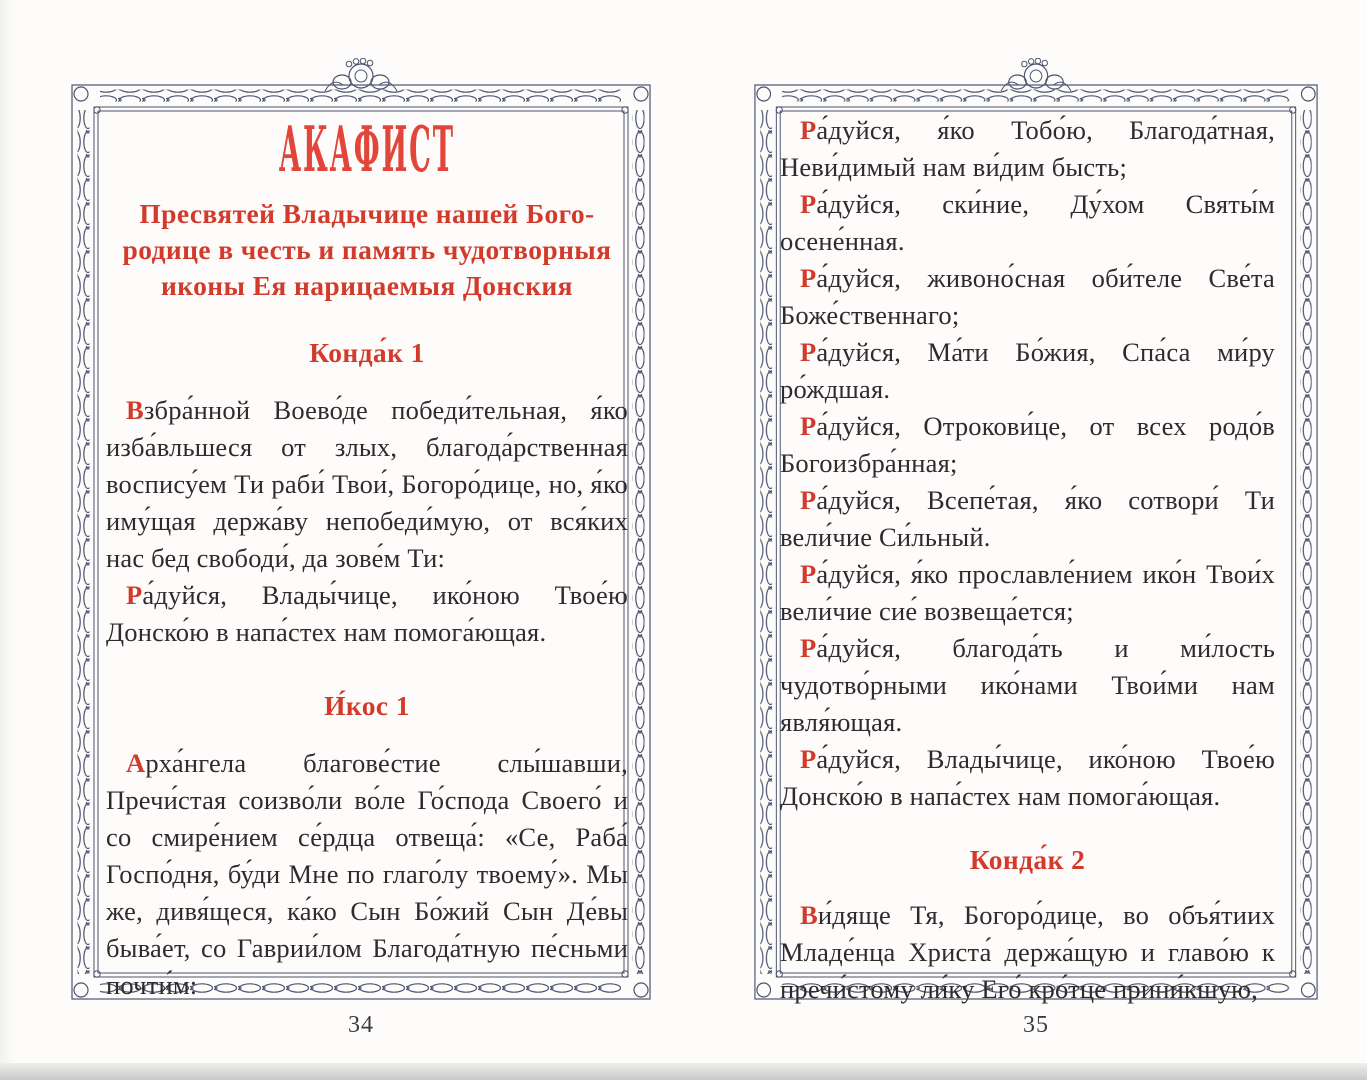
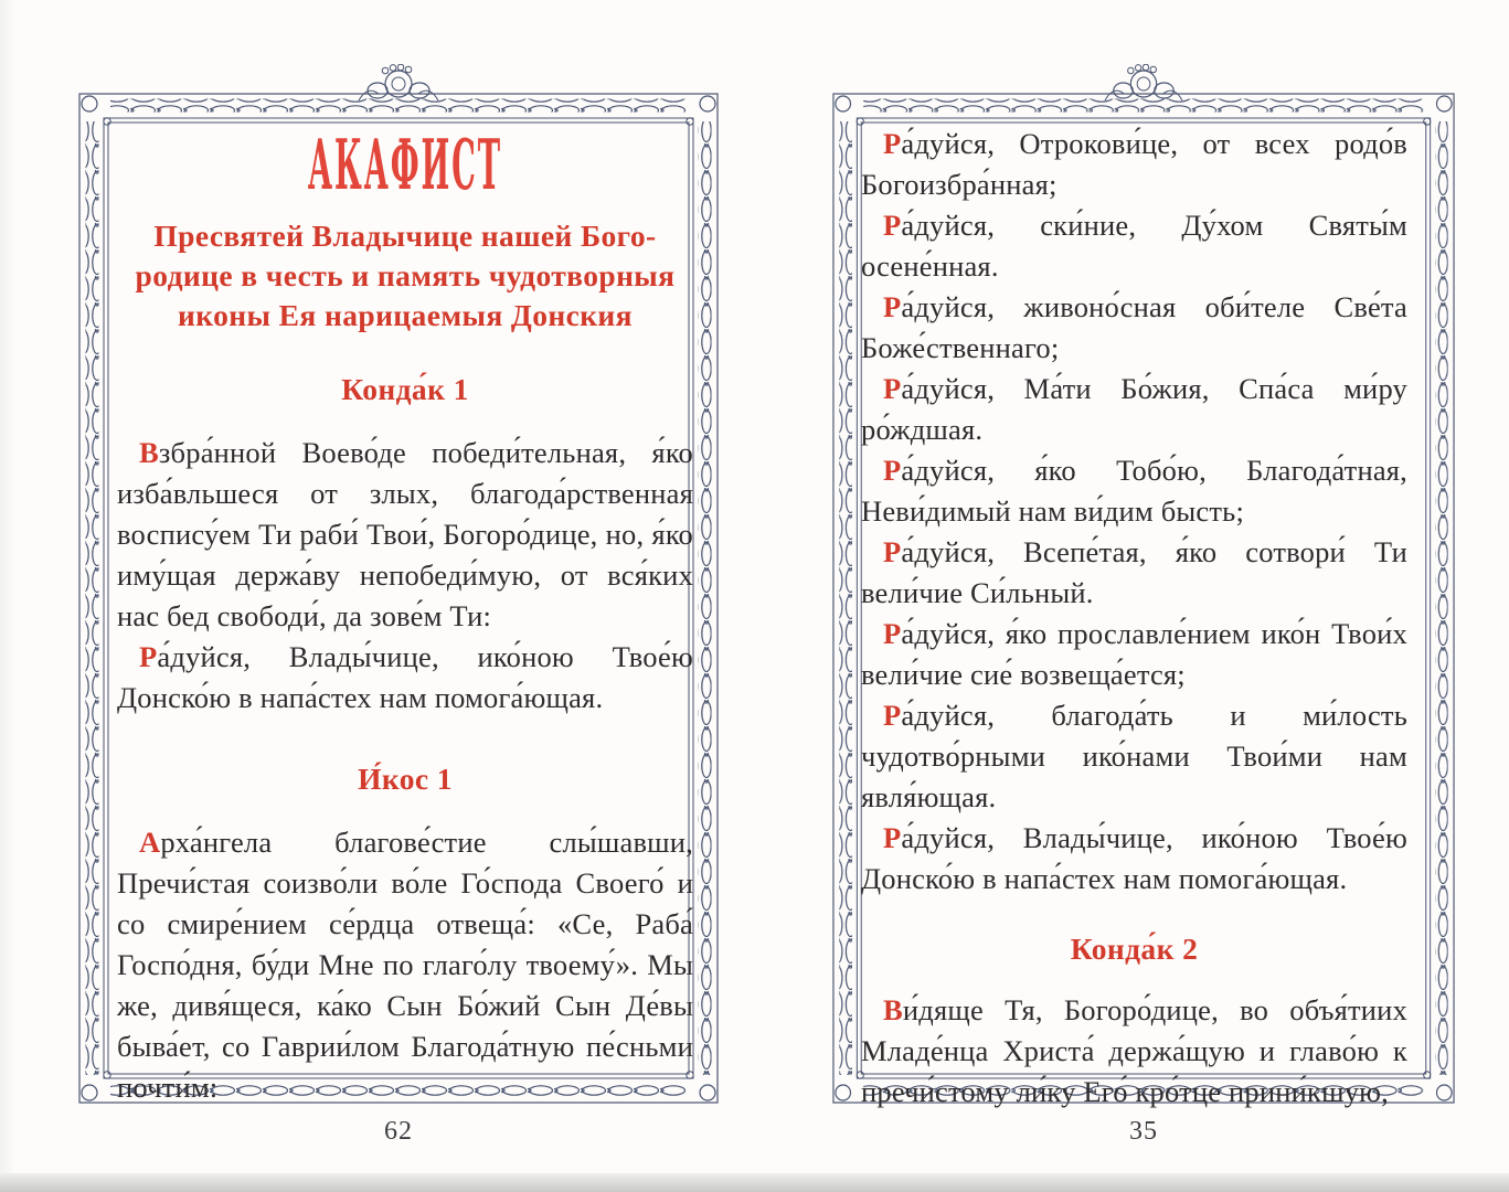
  АКАФИСТ
  Пресвятей Владычице нашей Бого-
  родице в честь и память чудотворныя
  иконы Ея нарицаемыя Донския
  Конда́к 1
  Взбра́нной Воево́де победи́тельная, я́ко изба́вльшеся от злых, благода́рственная воспису́ем Ти раби́ Твои́, Богоро́дице, но, я́ко иму́щая держа́ву непобеди́мую, от вся́ких нас бед свободи́, да зове́м Ти:
  Ра́дуйся, Влады́чице, ико́ною Твое́ю Донско́ю в напа́стех нам помога́ющая.
  И́кос 1
  Арха́нгела благове́стие слы́шавши, Пречи́стая соизво́ли во́ле Го́спода Своего́ и со смире́нием се́рдца отвеща́: «Се, Раба́ Госпо́дня, бу́ди Мне по глаго́лу твоему́». Мы же, дивя́щеся, ка́ко Сын Бо́жий Сын Де́вы быва́ет, со Гаврии́лом Благода́тную пе́сньми почти́м:
- 34
+ 62
- Ра́дуйся, я́ко Тобо́ю, Благода́тная, Неви́димый нам ви́дим бысть;
+ Ра́дуйся, Отрокови́це, от всех родо́в Богоизбра́нная;
  Ра́дуйся, ски́ние, Ду́хом Святы́м осене́нная.
  Ра́дуйся, живоно́сная оби́теле Све́та Боже́ственнаго;
  Ра́дуйся, Ма́ти Бо́жия, Спа́са ми́ру ро́ждшая.
- Ра́дуйся, Отрокови́це, от всех родо́в Богоизбра́нная;
+ Ра́дуйся, я́ко Тобо́ю, Благода́тная, Неви́димый нам ви́дим бысть;
  Ра́дуйся, Всепе́тая, я́ко сотвори́ Ти вели́чие Си́льный.
  Ра́дуйся, я́ко прославле́нием ико́н Твои́х вели́чие сие́ возвеща́ется;
  Ра́дуйся, благода́ть и ми́лость чудотво́рными ико́нами Твои́ми нам явля́ющая.
  Ра́дуйся, Влады́чице, ико́ною Твое́ю Донско́ю в напа́стех нам помога́ющая.
  Конда́к 2
  Ви́дяще Тя, Богоро́дице, во объя́тиих Младе́нца Христа́ держа́щую и главо́ю к пречи́стому ли́ку Его́ кро́тце прини́кшую,
  35
